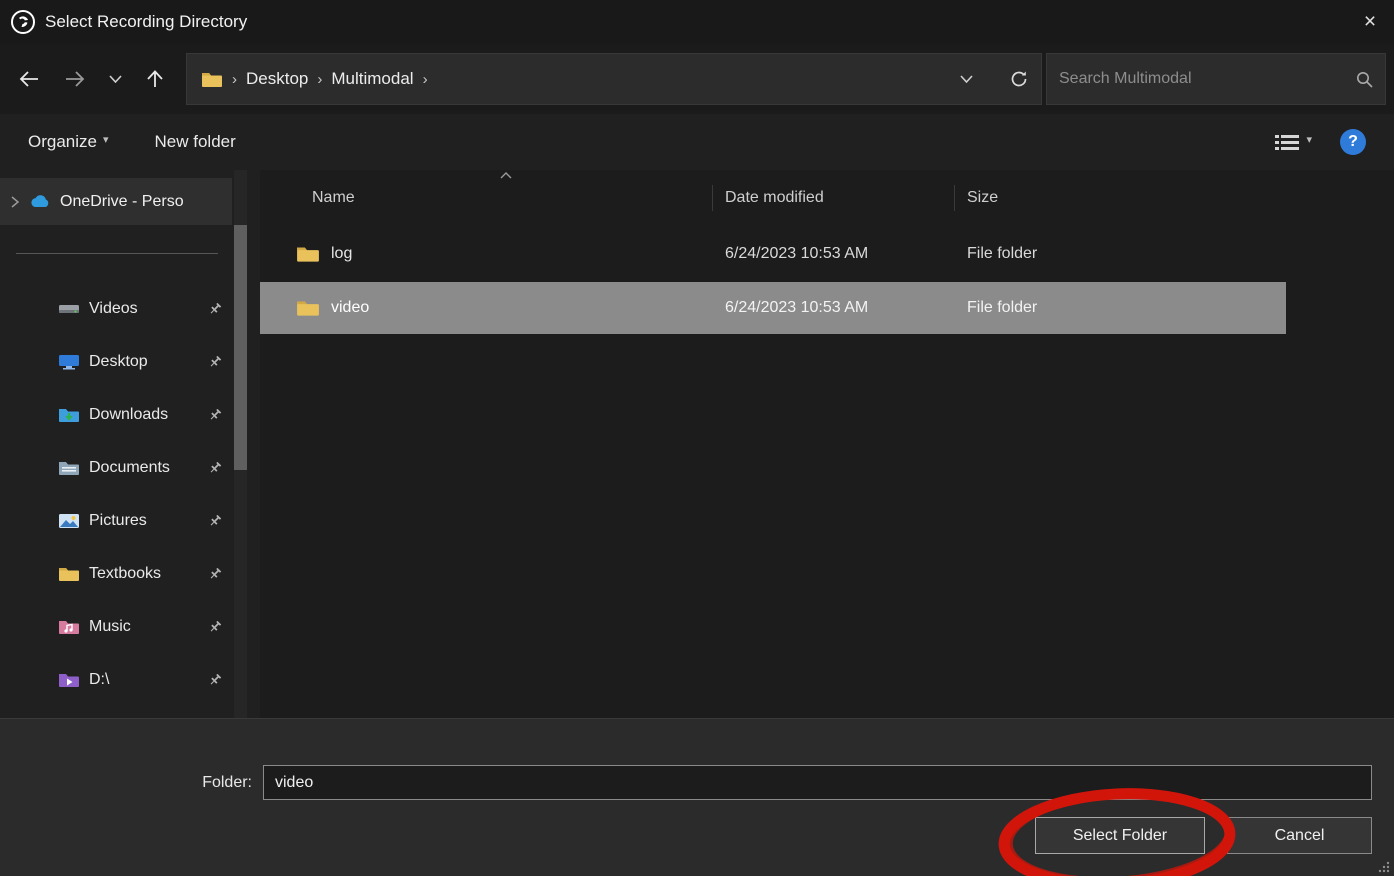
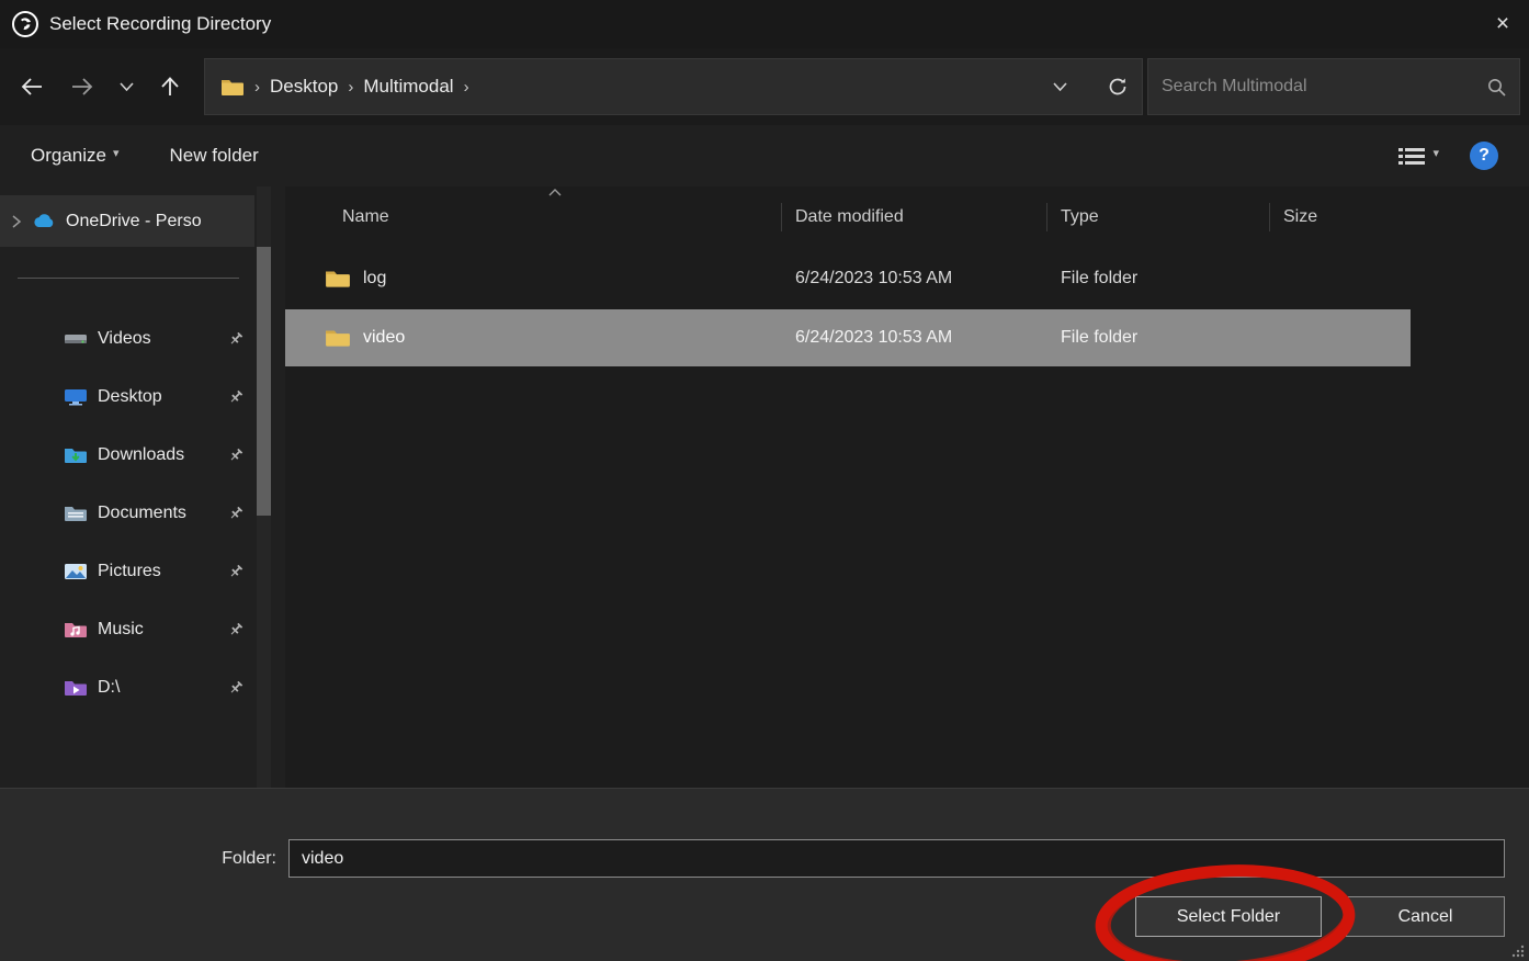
  Select Recording Directory
  ×
  ›
  Desktop
  ›
  Multimodal
  ›
  Search Multimodal
  Organize
  ▾
  New folder
  ▾
  ?
  OneDrive - Perso
  Videos
  Desktop
  Downloads
  Documents
  Pictures
- Textbooks
  Music
  D:\
  Name
  Date modified
+ Type
  Size
  log
  6/24/2023 10:53 AM
  File folder
  video
  6/24/2023 10:53 AM
  File folder
  Folder:
  video
  Select Folder
  Cancel
